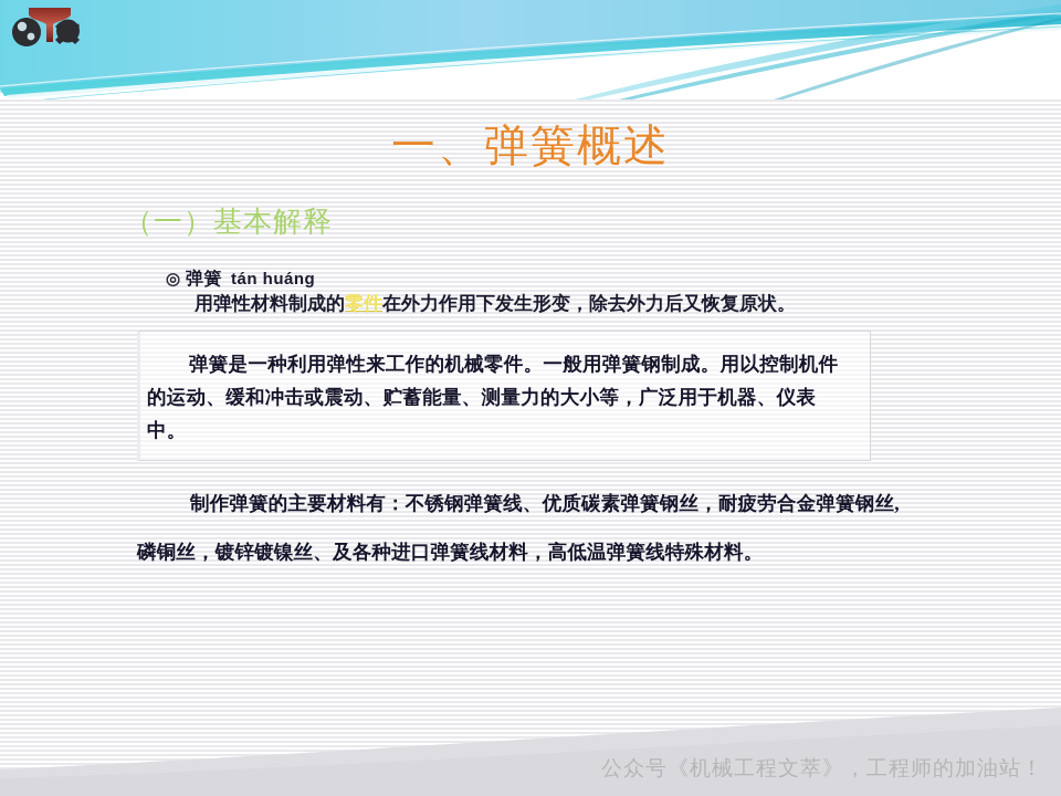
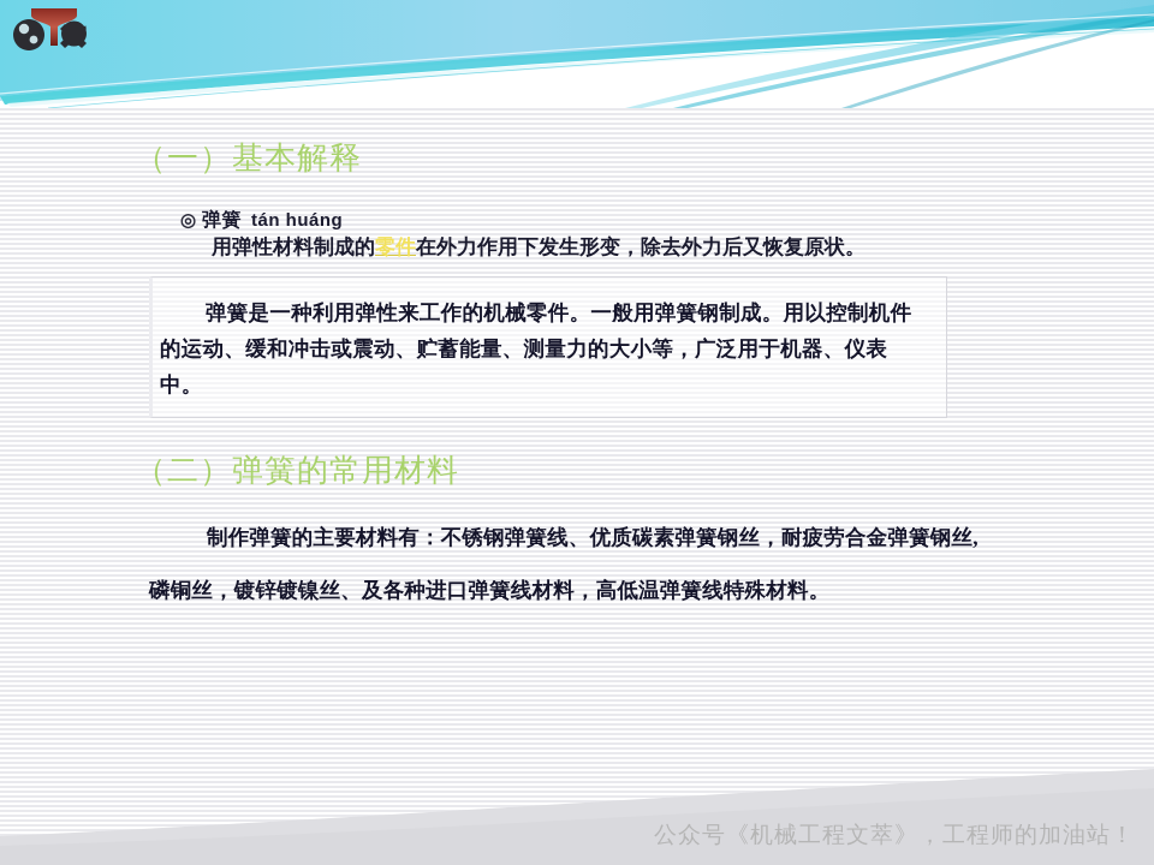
- 一、弹簧概述
  （一）基本解释
  ◎ 弹簧 tán huáng
  用弹性材料制成的零件在外力作用下发生形变，除去外力后又恢复原状。
  弹簧是一种利用弹性来工作的机械零件。一般用弹簧钢制成。用以控制机件的运动、缓和冲击或震动、贮蓄能量、测量力的大小等，广泛用于机器、仪表中。
+ （二）弹簧的常用材料
  制作弹簧的主要材料有：不锈钢弹簧线、优质碳素弹簧钢丝，耐疲劳合金弹簧钢丝,磷铜丝，镀锌镀镍丝、及各种进口弹簧线材料，高低温弹簧线特殊材料。
  公众号《机械工程文萃》，工程师的加油站！
